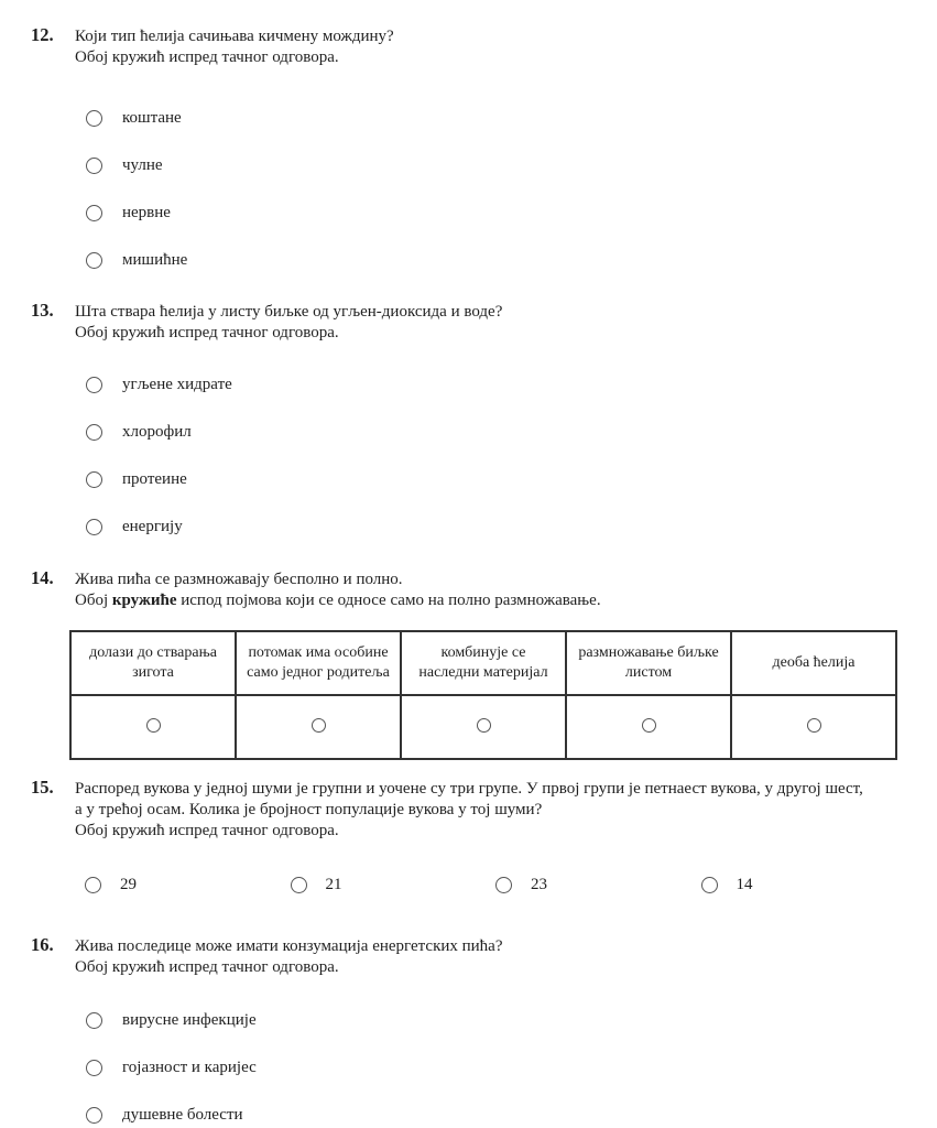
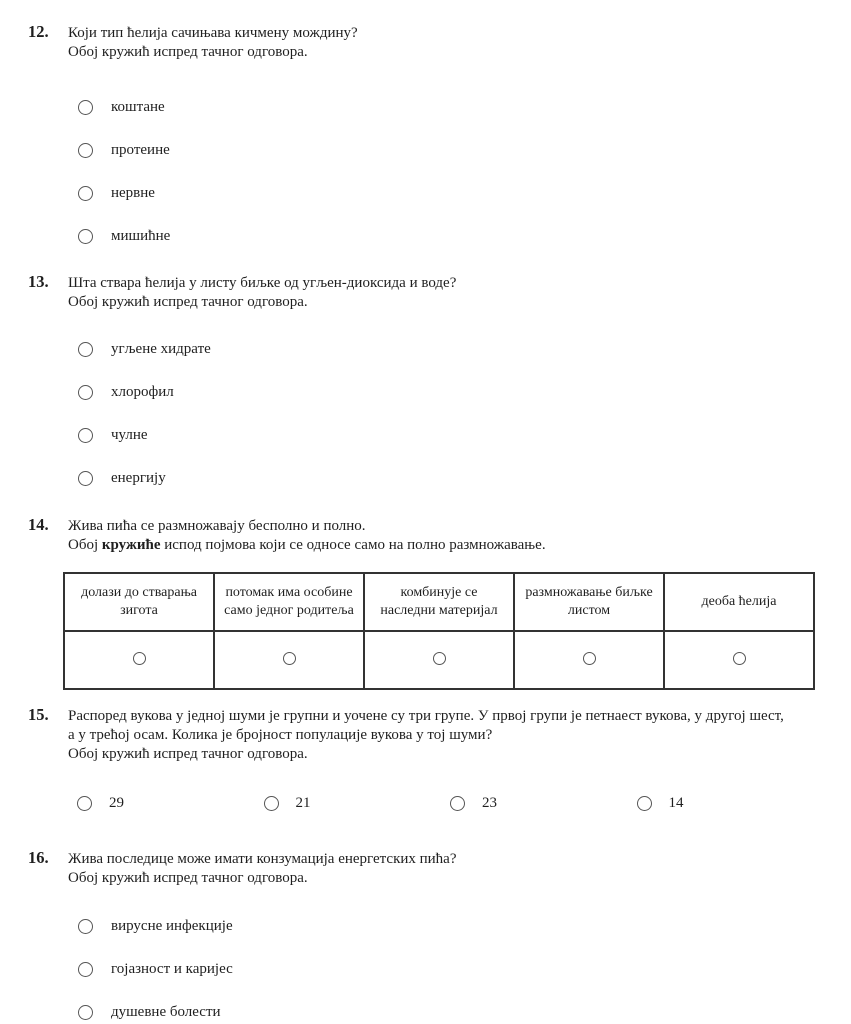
  12.
  Који тип ћелија сачињава кичмену мождину?
  Обој кружић испред тачног одговора.
  коштане
- чулне
+ протеине
  нервне
  мишићне
  13.
  Шта ствара ћелија у листу биљке од угљен-диоксида и воде?
  Обој кружић испред тачног одговора.
  угљене хидрате
  хлорофил
- протеине
+ чулне
  енергију
  14.
  Жива пића се размножавају бесполно и полно.
  Обој кружиће испод појмова који се односе само на полно размножавање.
  долази до стварања зигота	потомак има особине само једног родитеља	комбинује се наследни материјал	размножавање биљке листом	деоба ћелија
  15.
  Распоред вукова у једној шуми је групни и уочене су три групе. У првој групи је петнаест вукова, у другој шест,
  а у трећој осам. Колика је бројност популације вукова у тој шуми?
  Обој кружић испред тачног одговора.
  29
  21
  23
  14
  16.
  Жива последице може имати конзумација енергетских пића?
  Обој кружић испред тачног одговора.
  вирусне инфекције
  гојазност и каријес
  душевне болести
